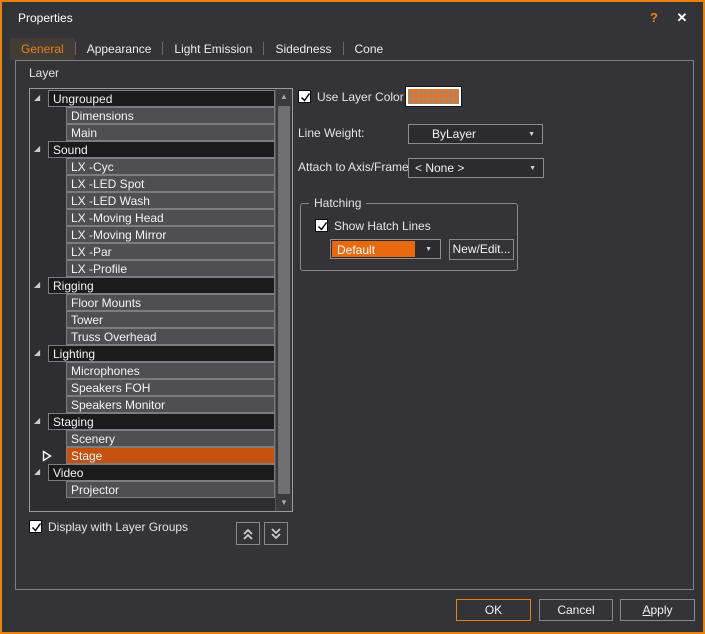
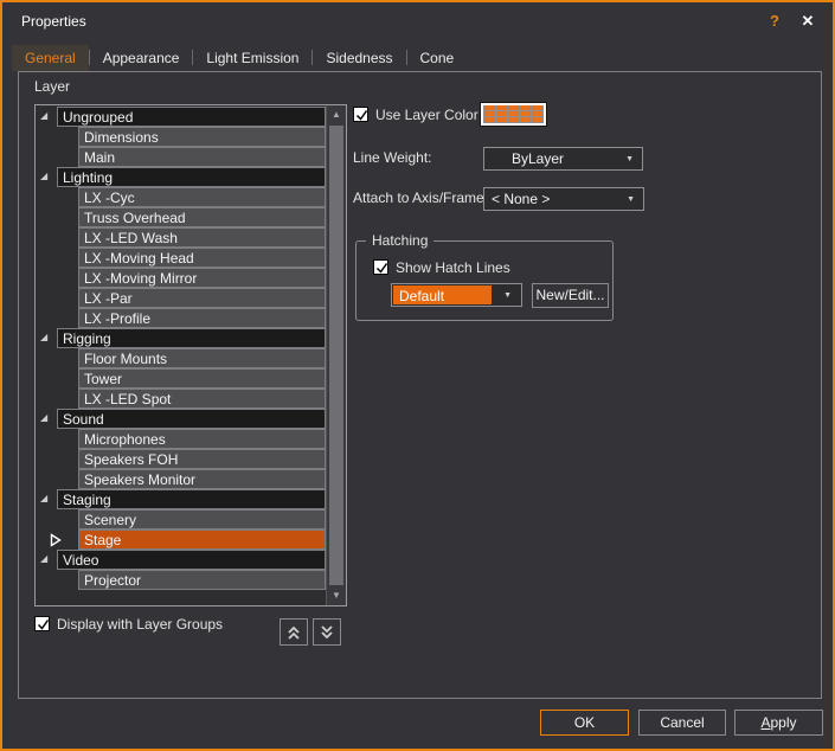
  Properties
  ?
  ✕
  General
  Appearance
  Light Emission
  Sidedness
  Cone
  Layer
  ◢
  Ungrouped
  Dimensions
  Main
  ◢
- Sound
+ Lighting
  LX -Cyc
- LX -LED Spot
+ Truss Overhead
  LX -LED Wash
  LX -Moving Head
  LX -Moving Mirror
  LX -Par
  LX -Profile
  ◢
  Rigging
  Floor Mounts
  Tower
- Truss Overhead
+ LX -LED Spot
  ◢
- Lighting
+ Sound
  Microphones
  Speakers FOH
  Speakers Monitor
  ◢
  Staging
  Scenery
  Stage
  ◢
  Video
  Projector
  ▲
  ▼
  Display with Layer Groups
  Use Layer Color
  Line Weight:
  ByLayer
  Attach to Axis/Frame
  < None >
  Hatching
  Show Hatch Lines
  Default
  New/Edit...
  OK
  Cancel
  Apply
